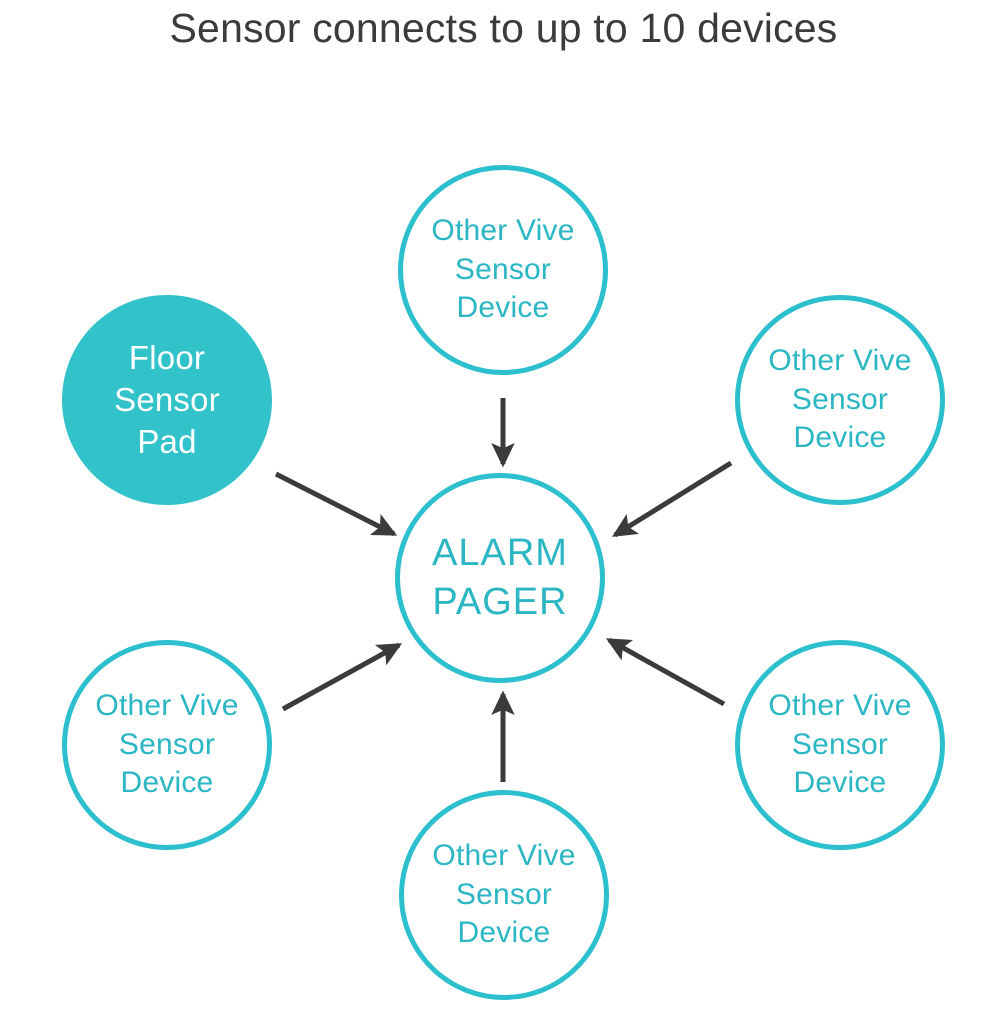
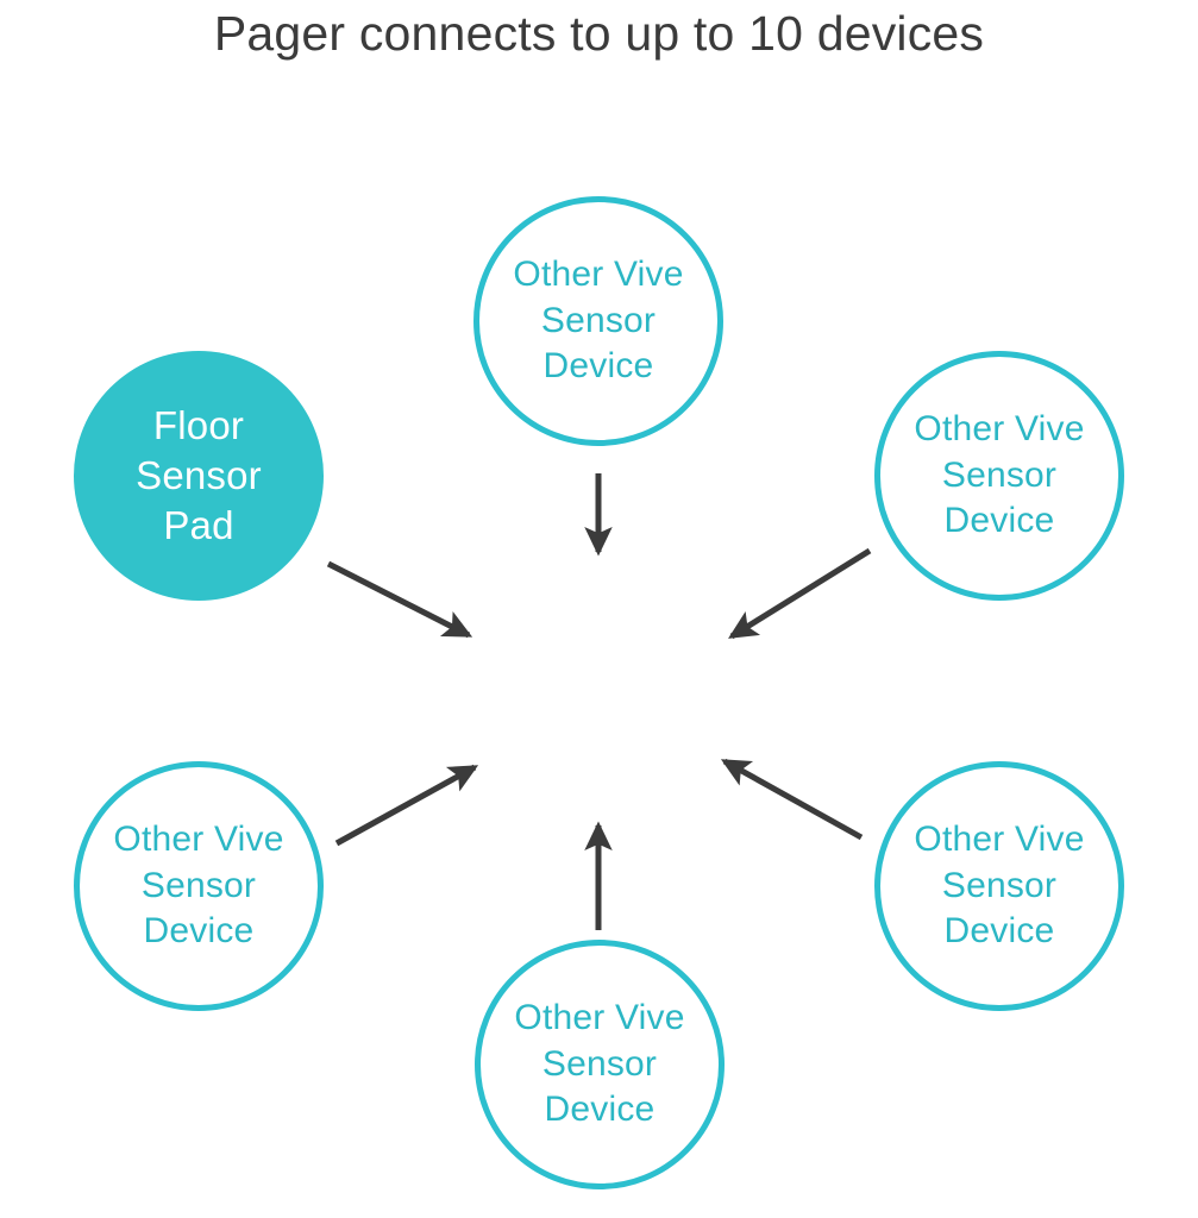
- Sensor connects to up to 10 devices
+ Pager connects to up to 10 devices
  Other Vive
  Sensor
  Device
  Floor
  Sensor
  Pad
  Other Vive
  Sensor
  Device
- ALARM
- PAGER
  Other Vive
  Sensor
  Device
  Other Vive
  Sensor
  Device
  Other Vive
  Sensor
  Device
